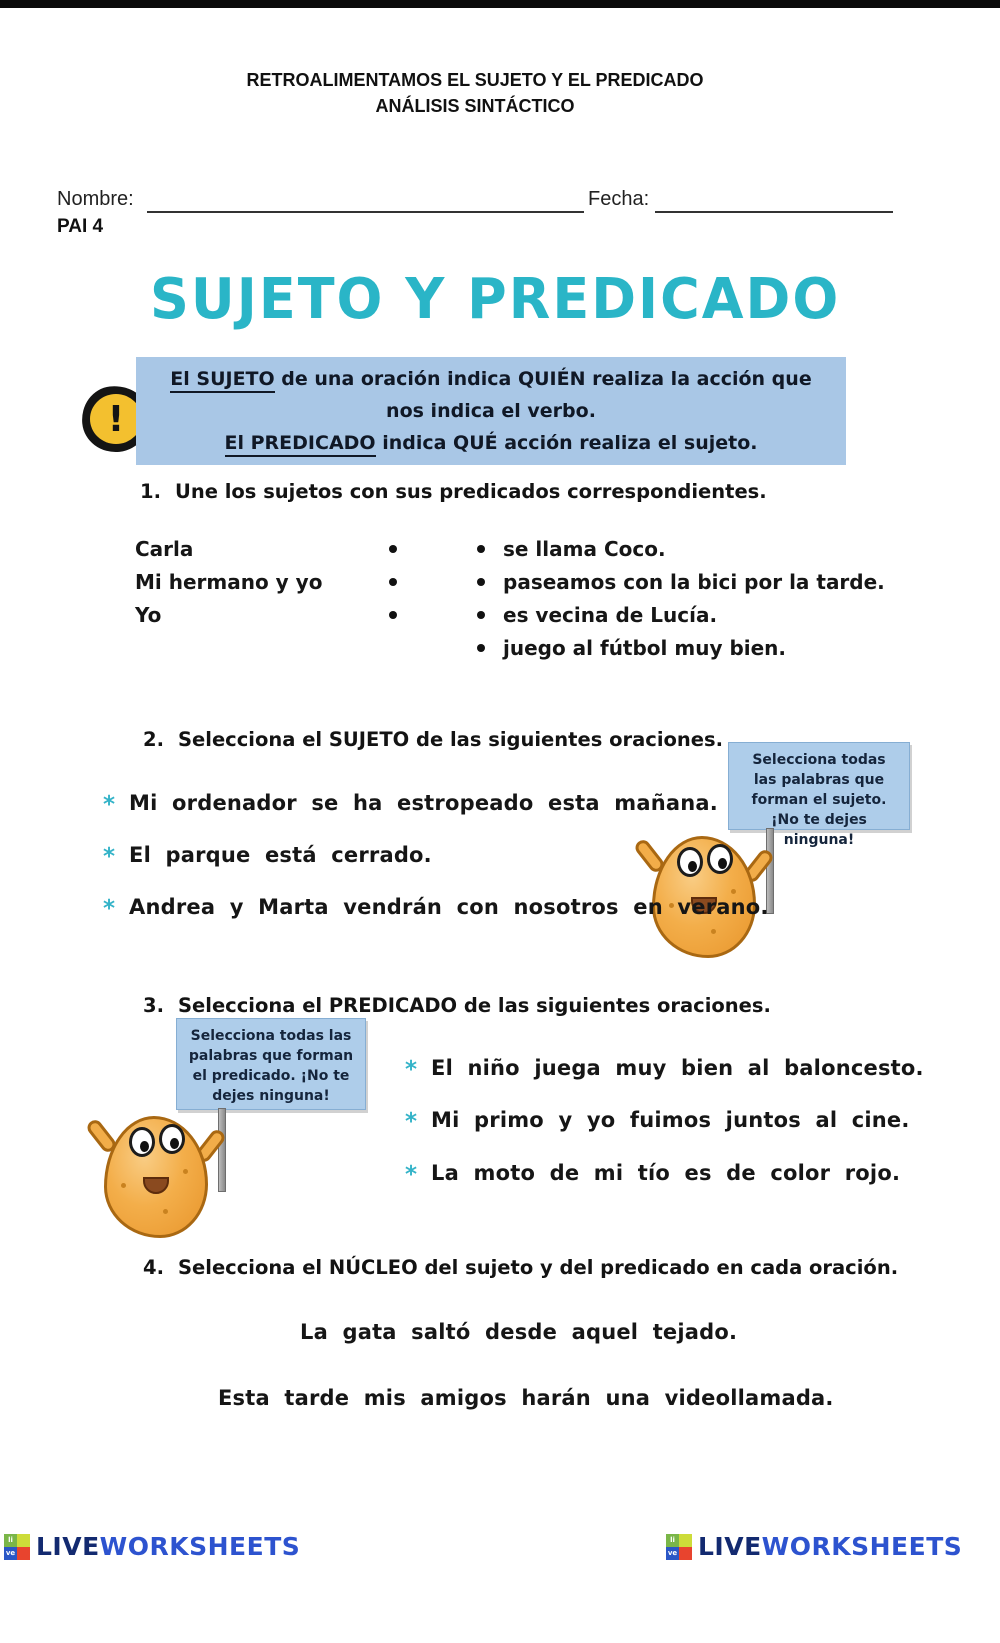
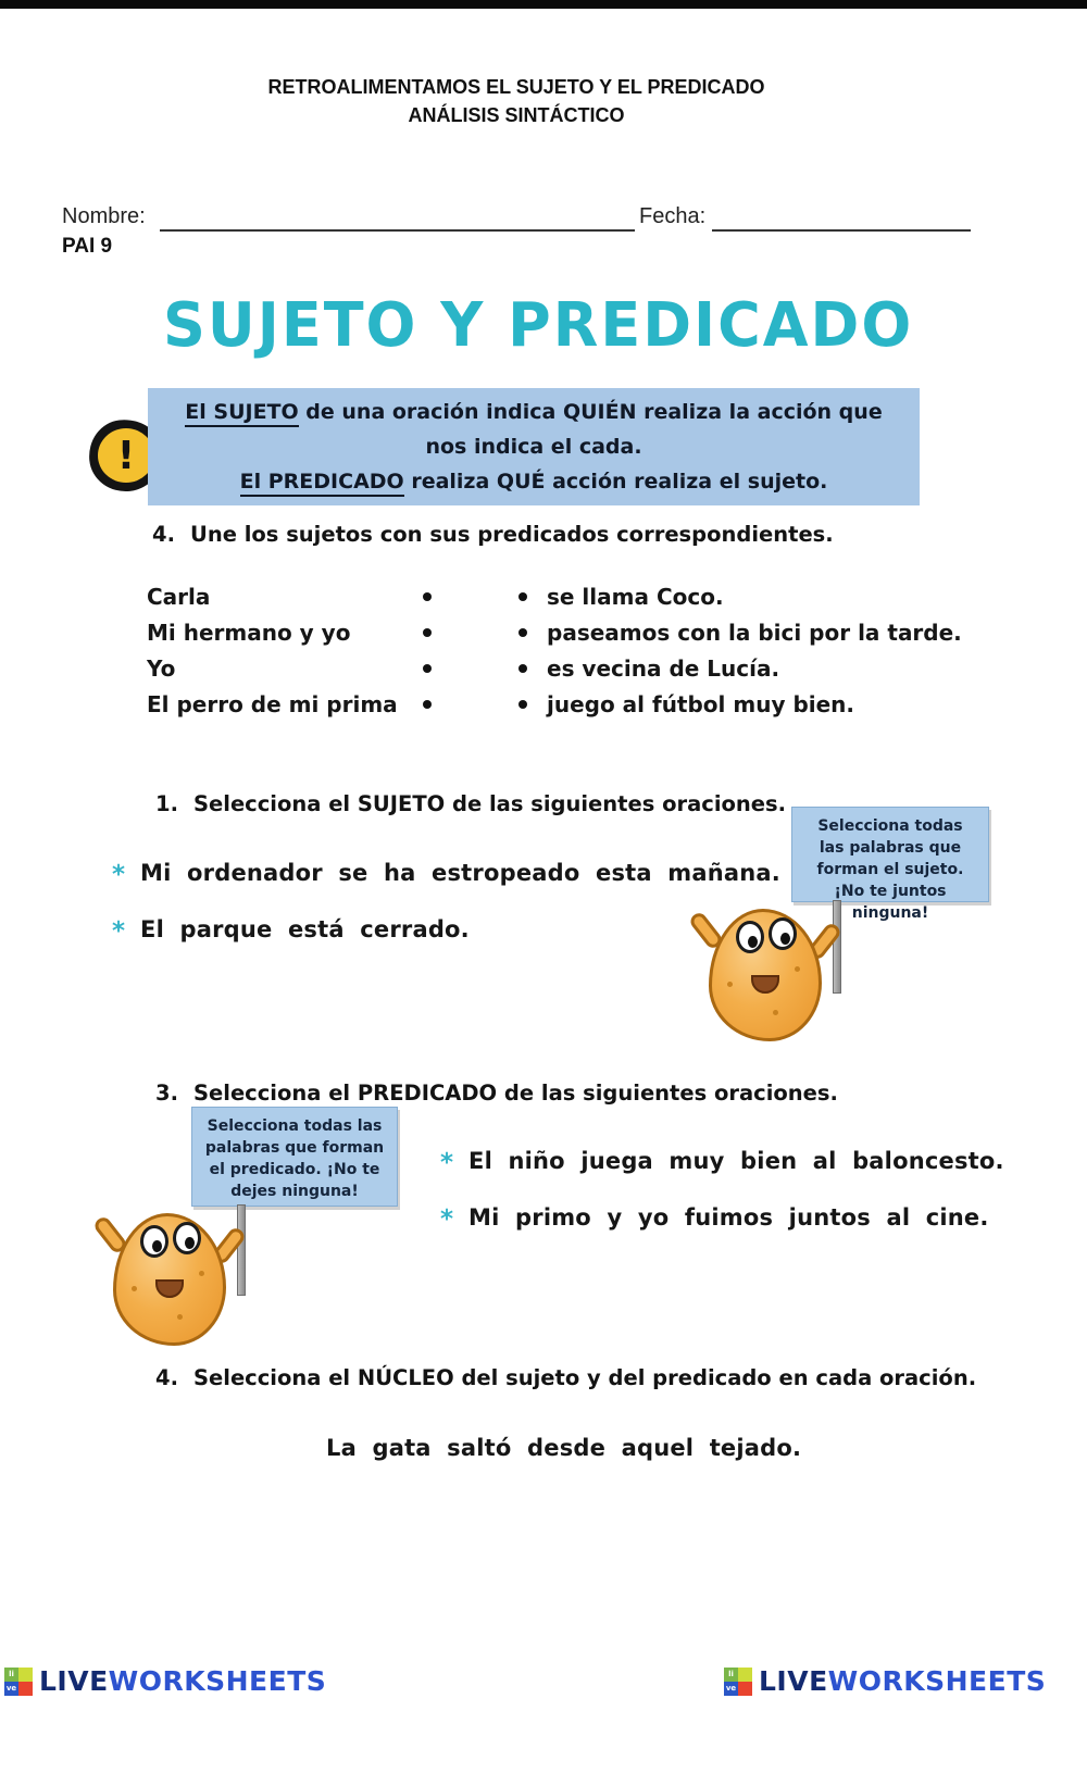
  RETROALIMENTAMOS EL SUJETO Y EL PREDICADO
  ANÁLISIS SINTÁCTICO
  Nombre:
  Fecha:
- PAI 4
+ PAI 9
  SUJETO Y PREDICADO
  !
- El SUJETO de una oración indica QUIÉN realiza la acción que nos indica el verbo.
+ El SUJETO de una oración indica QUIÉN realiza la acción que nos indica el cada.
- El PREDICADO indica QUÉ acción realiza el sujeto.
+ El PREDICADO realiza QUÉ acción realiza el sujeto.
- 1. Une los sujetos con sus predicados correspondientes.
+ 4. Une los sujetos con sus predicados correspondientes.
  Carla
  Mi hermano y yo
  Yo
+ El perro de mi prima
  se llama Coco.
  paseamos con la bici por la tarde.
  es vecina de Lucía.
  juego al fútbol muy bien.
- 2. Selecciona el SUJETO de las siguientes oraciones.
+ 1. Selecciona el SUJETO de las siguientes oraciones.
- Selecciona todas las palabras que forman el sujeto. ¡No te dejes ninguna!
+ Selecciona todas las palabras que forman el sujeto. ¡No te juntos ninguna!
  * Mi ordenador se ha estropeado esta mañana.
  * El parque está cerrado.
- * Andrea y Marta vendrán con nosotros en verano.
  3. Selecciona el PREDICADO de las siguientes oraciones.
  Selecciona todas las palabras que forman el predicado. ¡No te dejes ninguna!
  * El niño juega muy bien al baloncesto.
  * Mi primo y yo fuimos juntos al cine.
- * La moto de mi tío es de color rojo.
  4. Selecciona el NÚCLEO del sujeto y del predicado en cada oración.
  La gata saltó desde aquel tejado.
- Esta tarde mis amigos harán una videollamada.
  li
  ve
  LIVEWORKSHEETS
  li
  ve
  LIVEWORKSHEETS
